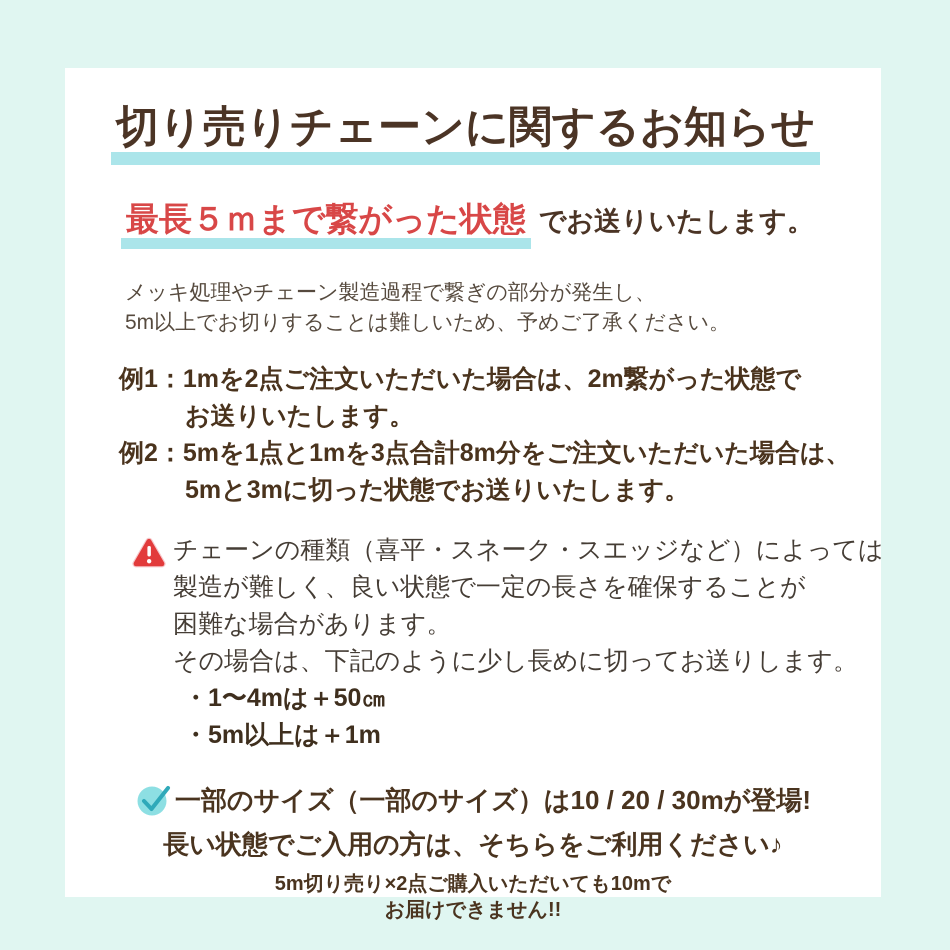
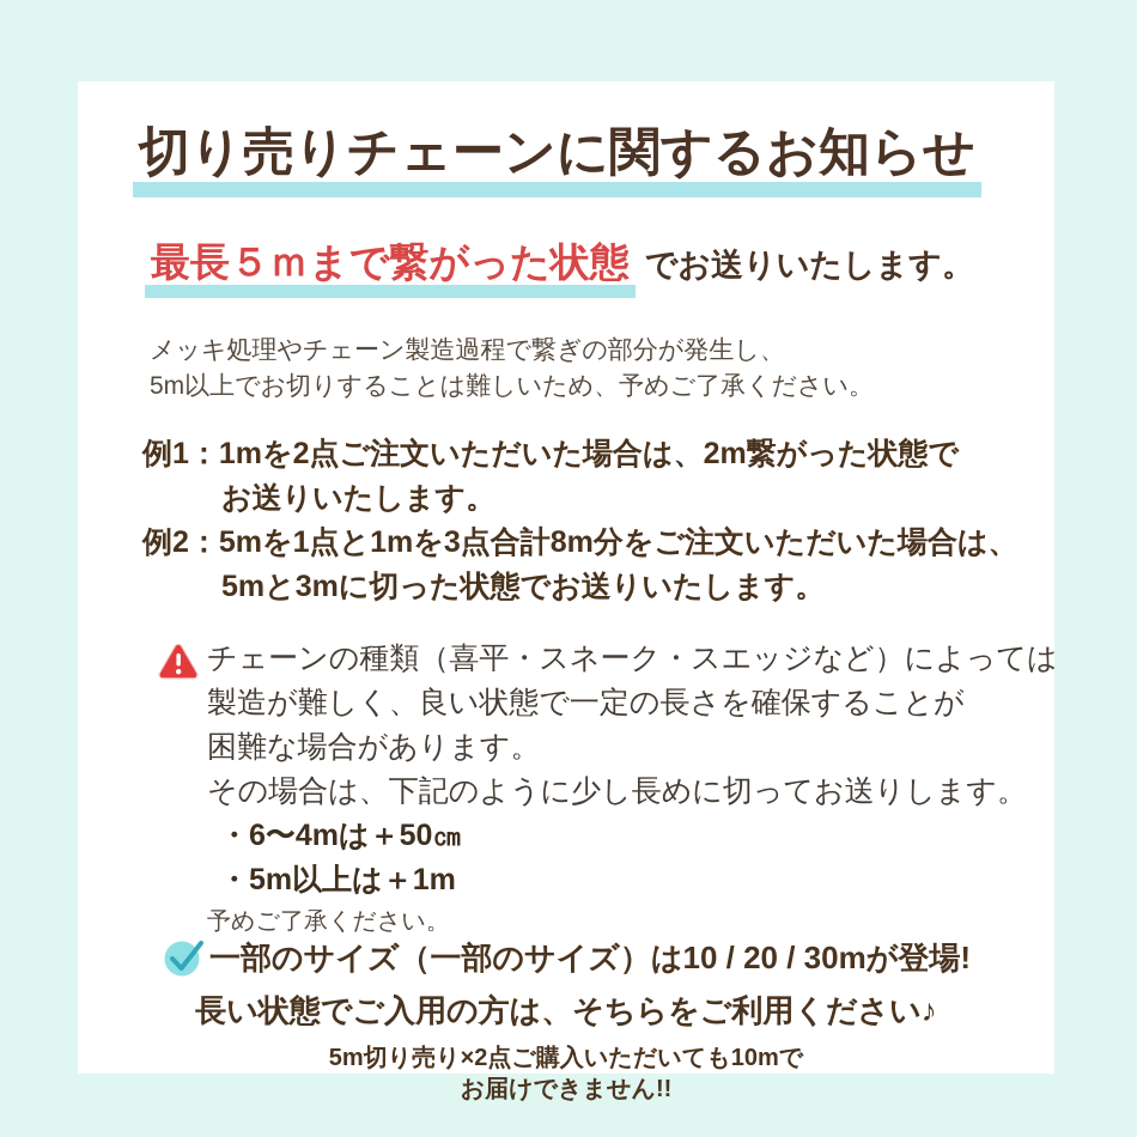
  切り売りチェーンに関するお知らせ
  最長５ｍまで繋がった状態 でお送りいたします。
  メッキ処理やチェーン製造過程で繋ぎの部分が発生し、
  5m以上でお切りすることは難しいため、予めご了承ください。
  例1：1mを2点ご注文いただいた場合は、2m繋がった状態で
  お送りいたします。
  例2：5mを1点と1mを3点合計8m分をご注文いただいた場合は、
  5mと3mに切った状態でお送りいたします。
  チェーンの種類（喜平・スネーク・スエッジなど）によっては
  製造が難しく、良い状態で一定の長さを確保することが
  困難な場合があります。
  その場合は、下記のように少し長めに切ってお送りします。
- ・1〜4mは＋50㎝
+ ・6〜4mは＋50㎝
  ・5m以上は＋1m
+ 予めご了承ください。
  一部のサイズ（一部のサイズ）は10 / 20 / 30mが登場!
  長い状態でご入用の方は、そちらをご利用ください♪
  5m切り売り×2点ご購入いただいても10mで
  お届けできません!!
